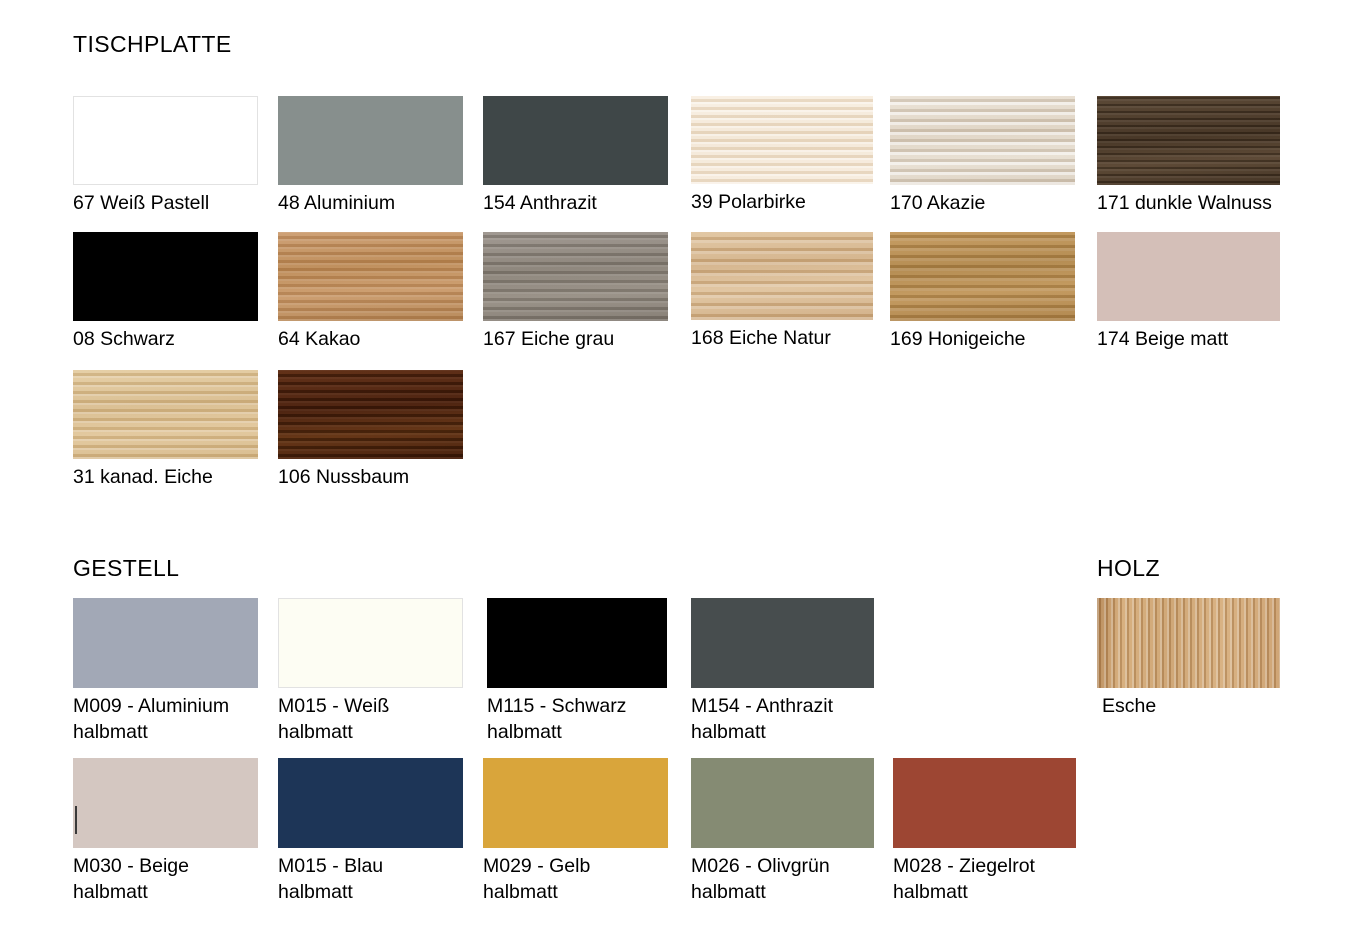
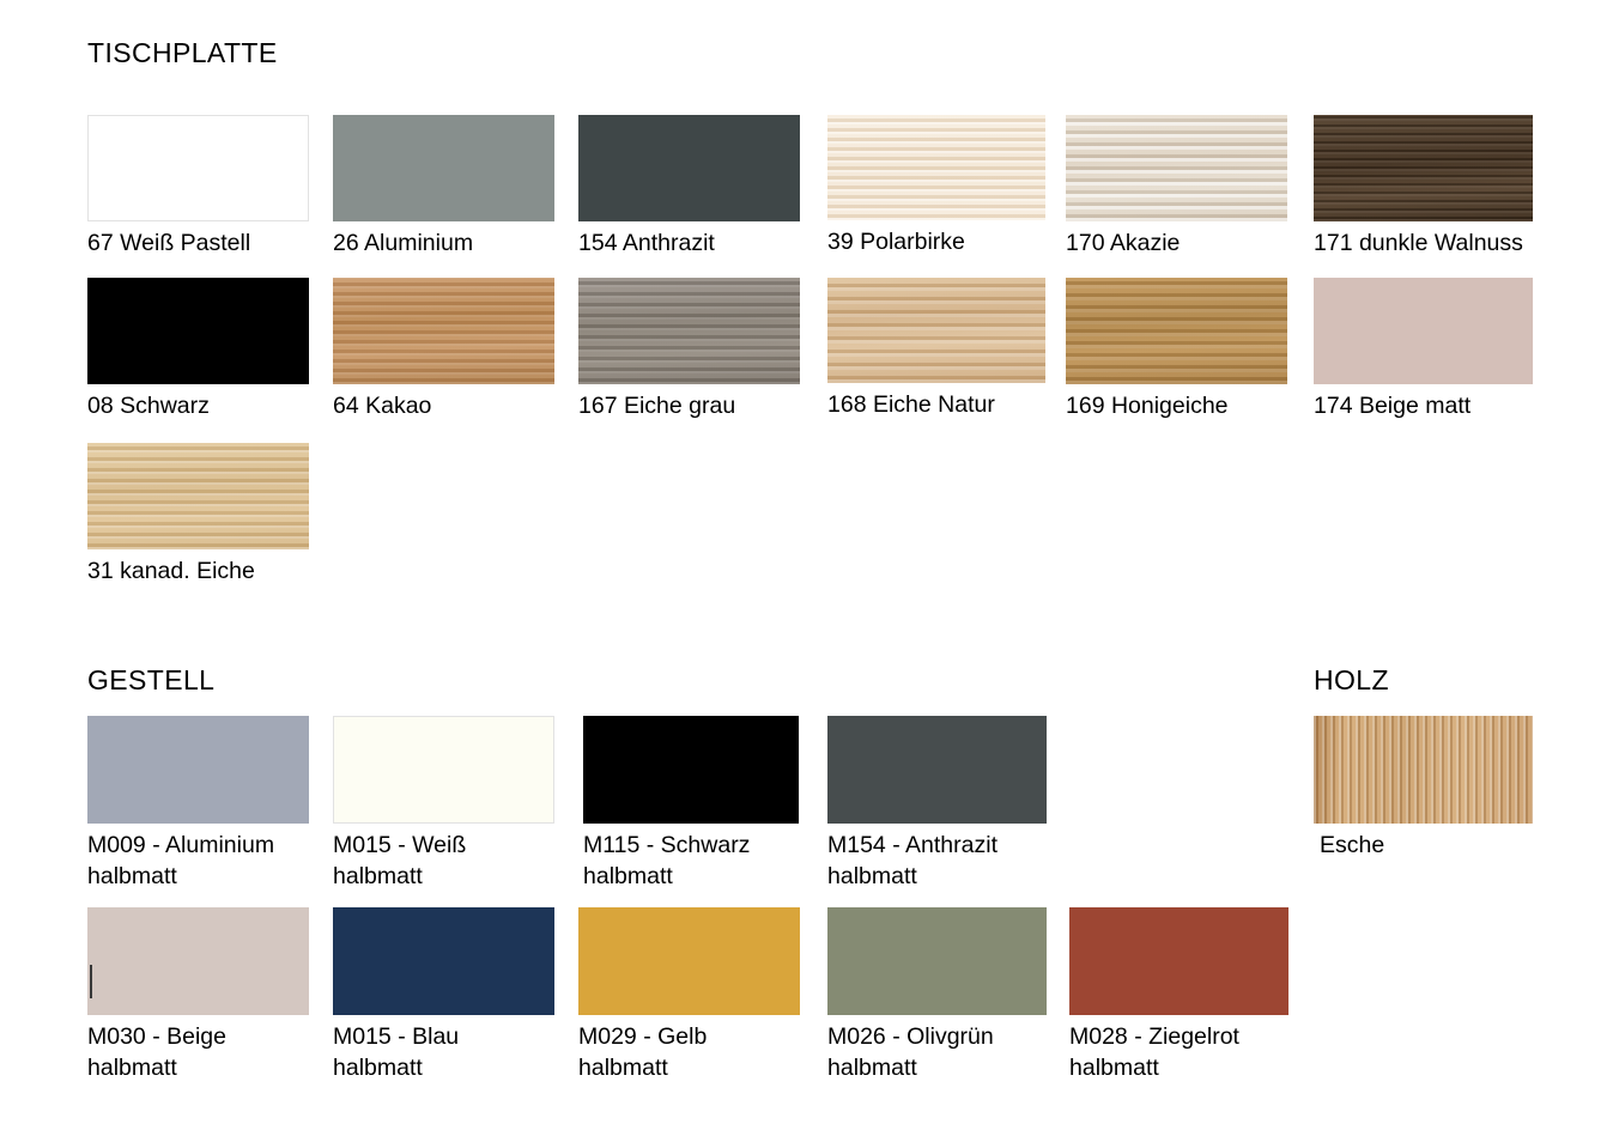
  TISCHPLATTE
  67 Weiß Pastell
- 48 Aluminium
+ 26 Aluminium
  154 Anthrazit
  39 Polarbirke
  170 Akazie
  171 dunkle Walnuss
  08 Schwarz
  64 Kakao
  167 Eiche grau
  168 Eiche Natur
  169 Honigeiche
  174 Beige matt
  31 kanad. Eiche
- 106 Nussbaum
  GESTELL
  M009 - Aluminium
  halbmatt
  M015 - Weiß
  halbmatt
  M115 - Schwarz
  halbmatt
  M154 - Anthrazit
  halbmatt
  M030 - Beige
  halbmatt
  M015 - Blau
  halbmatt
  M029 - Gelb
  halbmatt
  M026 - Olivgrün
  halbmatt
  M028 - Ziegelrot
  halbmatt
  HOLZ
  Esche
